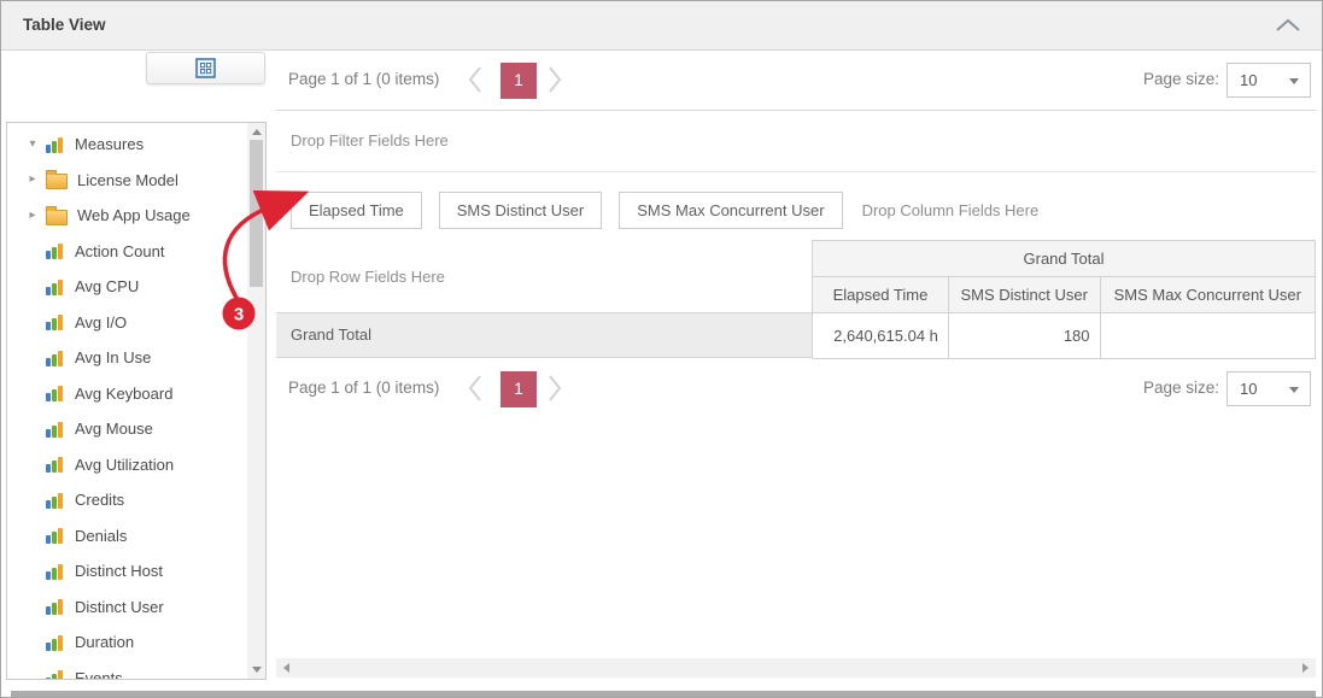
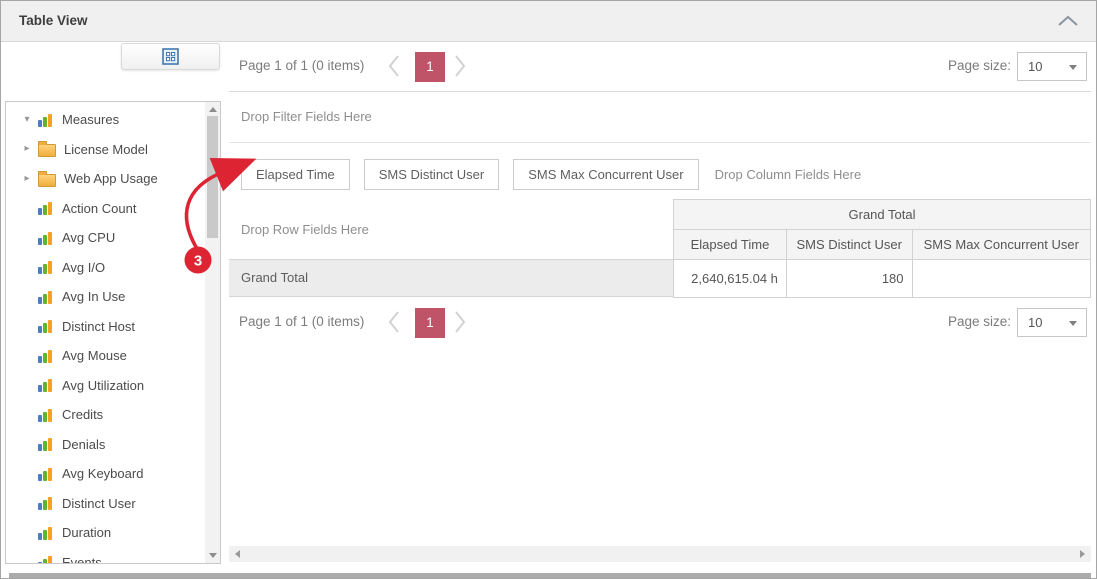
  Table View
  ▾
  Measures
  ▸
  License Model
  ▸
  Web App Usage
  Action Count
  Avg CPU
  Avg I/O
  Avg In Use
- Avg Keyboard
+ Distinct Host
  Avg Mouse
  Avg Utilization
  Credits
  Denials
- Distinct Host
+ Avg Keyboard
  Distinct User
  Duration
  Events
  Page 1 of 1 (0 items)
  1
  Page size:
  10
  Drop Filter Fields Here
  Elapsed Time
  SMS Distinct User
  SMS Max Concurrent User
  Drop Column Fields Here
  Drop Row Fields Here
  Grand Total
  Grand Total
  Elapsed Time	SMS Distinct User	SMS Max Concurrent User
  2,640,615.04 h	180
  Page 1 of 1 (0 items)
  1
  Page size:
  10
  3
